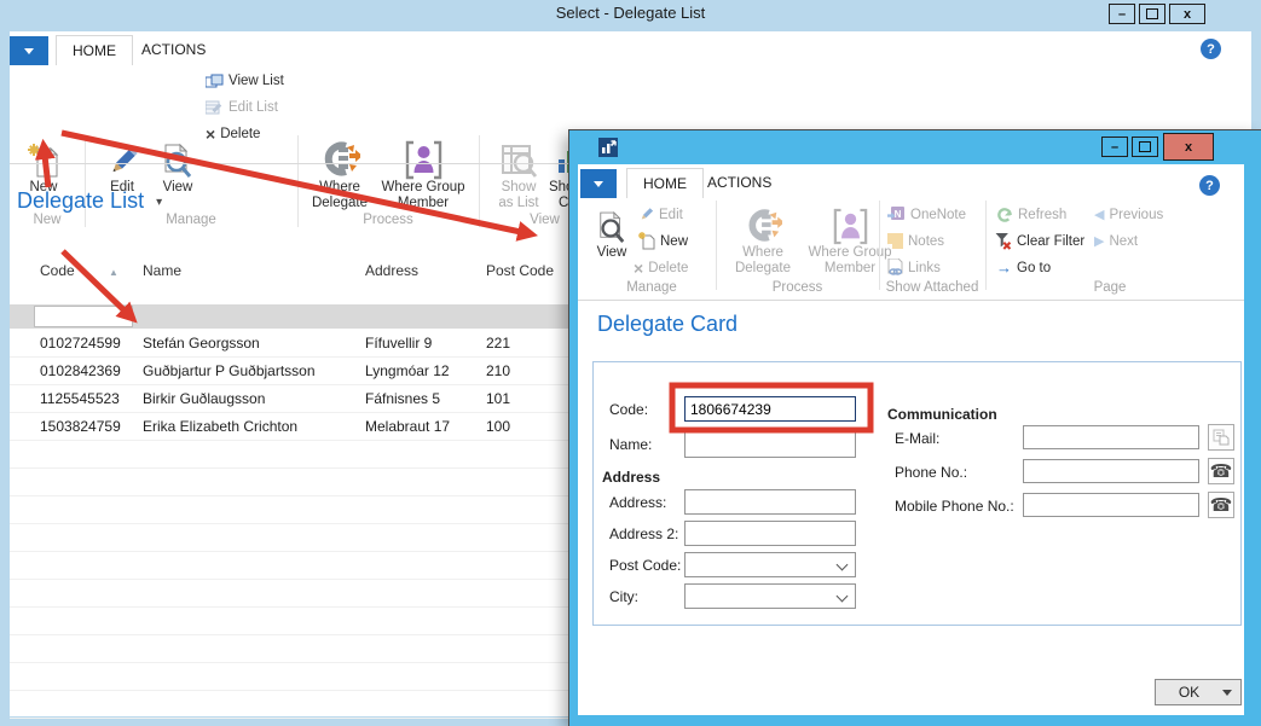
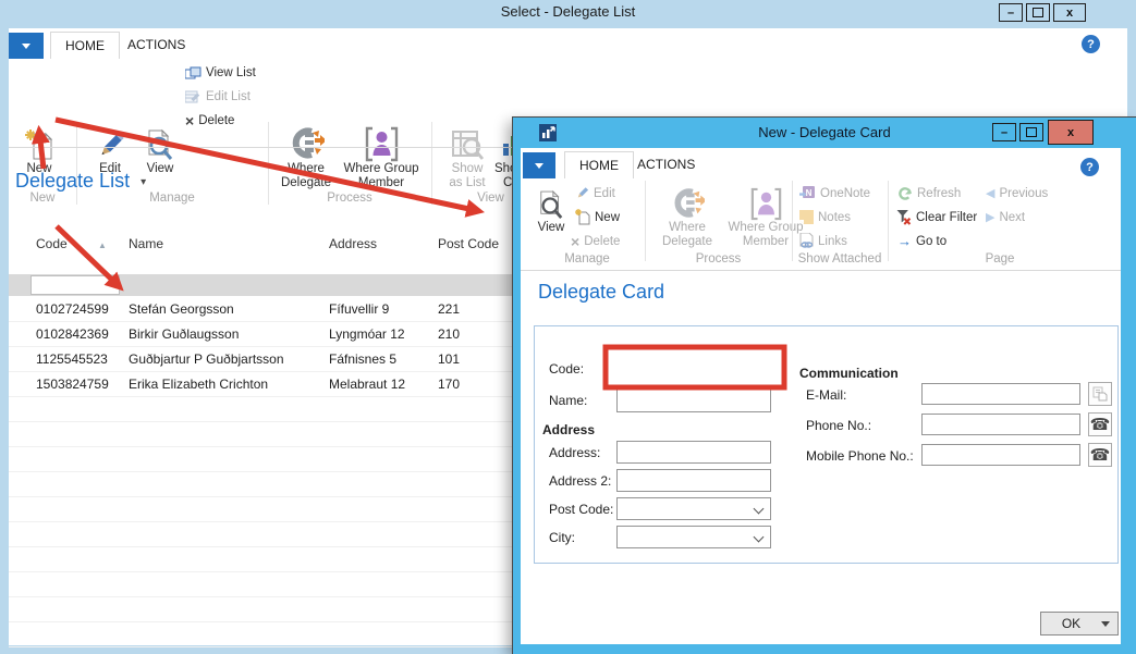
  Select - Delegate List
  –
  x
  HOME
  ACTIONS
  ?
  New
  Edit
  View
  View List
  Edit List
  ×
  Delete
  here
  Delegate
  Where Group
  Member
  Show
  as List
  New
  Manage
  Process
  View
  Delegate List ▾
  Code
  ▲
  Name
  Address
  Post Code
  0102724599
  Stefán Georgsson
  Fífuvellir 9
  221
  0102842369
- Guðbjartur P Guðbjartsson
+ Birkir Guðlaugsson
  Lyngmóar 12
  210
  1125545523
- Birkir Guðlaugsson
+ Guðbjartur P Guðbjartsson
  Fáfnisnes 5
  101
  1503824759
  Erika Elizabeth Crichton
- Melabraut 17
+ Melabraut 12
- 100
+ 170
+ New - Delegate Card
  –
  x
  HOME
  ACTIONS
  ?
  View
  Edit
  New
  ×
  Delete
  Where
  Delegate
  Where Grop
  Member
  N
  OneNote
  Notes
  Links
  Refresh
  Clear Filter
  →
  Go to
  ◀
  Previous
  ▶
  Next
  Manage
  Process
  Show Attached
  Page
  Delegate Card
  Code:
- 1806674239
  Name:
  Address
  Address:
  Address 2:
  Post Code:
  City:
  Communication
  E-Mail:
  Phone No.:
  ☎
  Mobile Phone No.:
  ☎
  OK
